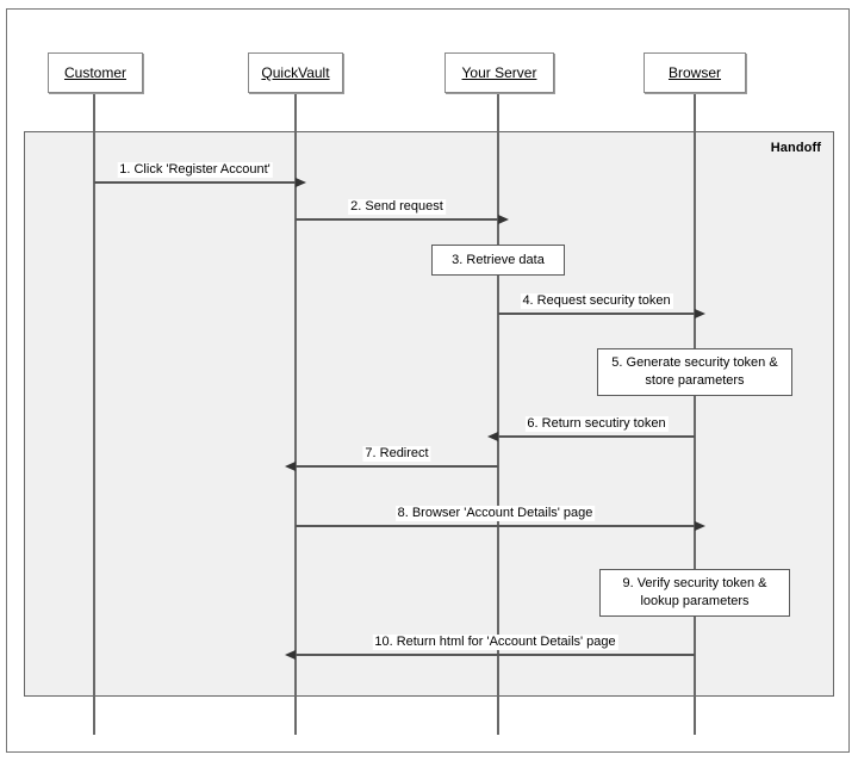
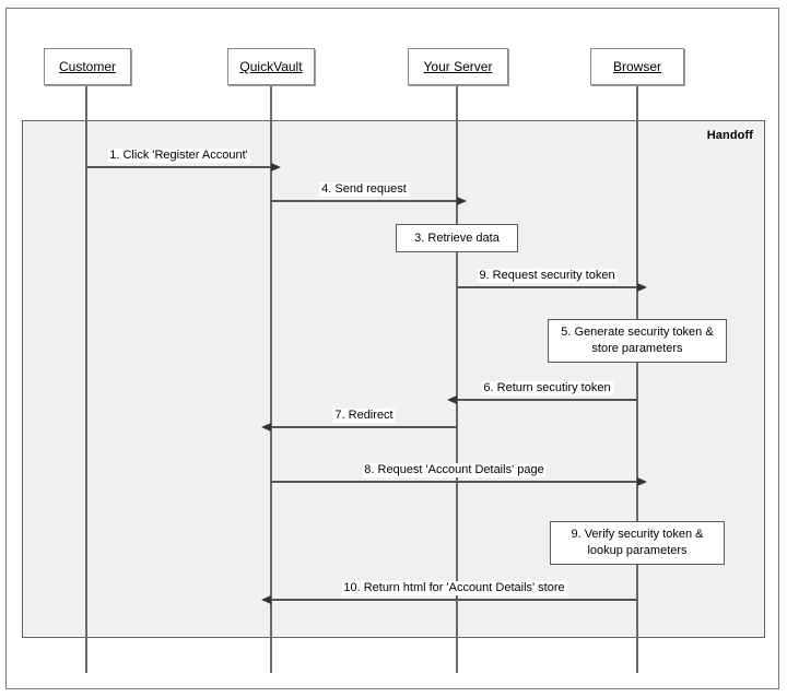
  Handoff
  Customer
  QuickVault
  Your Server
  Browser
  1. Click 'Register Account'
- 2. Send request
+ 4. Send request
  3. Retrieve data
- 4. Request security token
+ 9. Request security token
  5. Generate security token &
  store parameters
  6. Return secutiry token
  7. Redirect
- 8. Browser 'Account Details' page
+ 8. Request 'Account Details' page
  9. Verify security token &
  lookup parameters
- 10. Return html for 'Account Details' page
+ 10. Return html for 'Account Details' store
